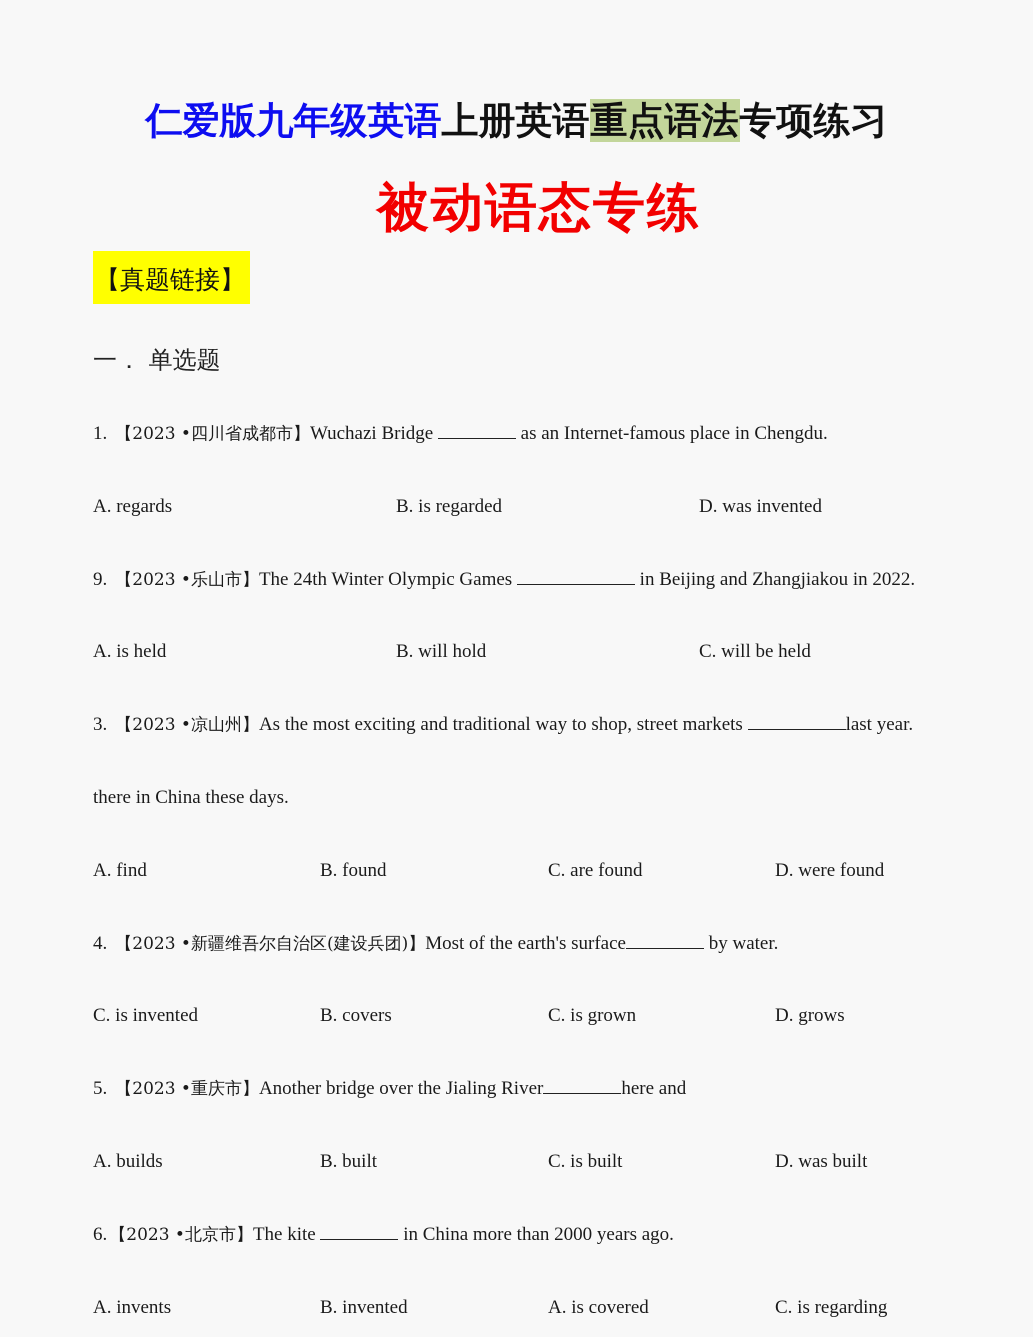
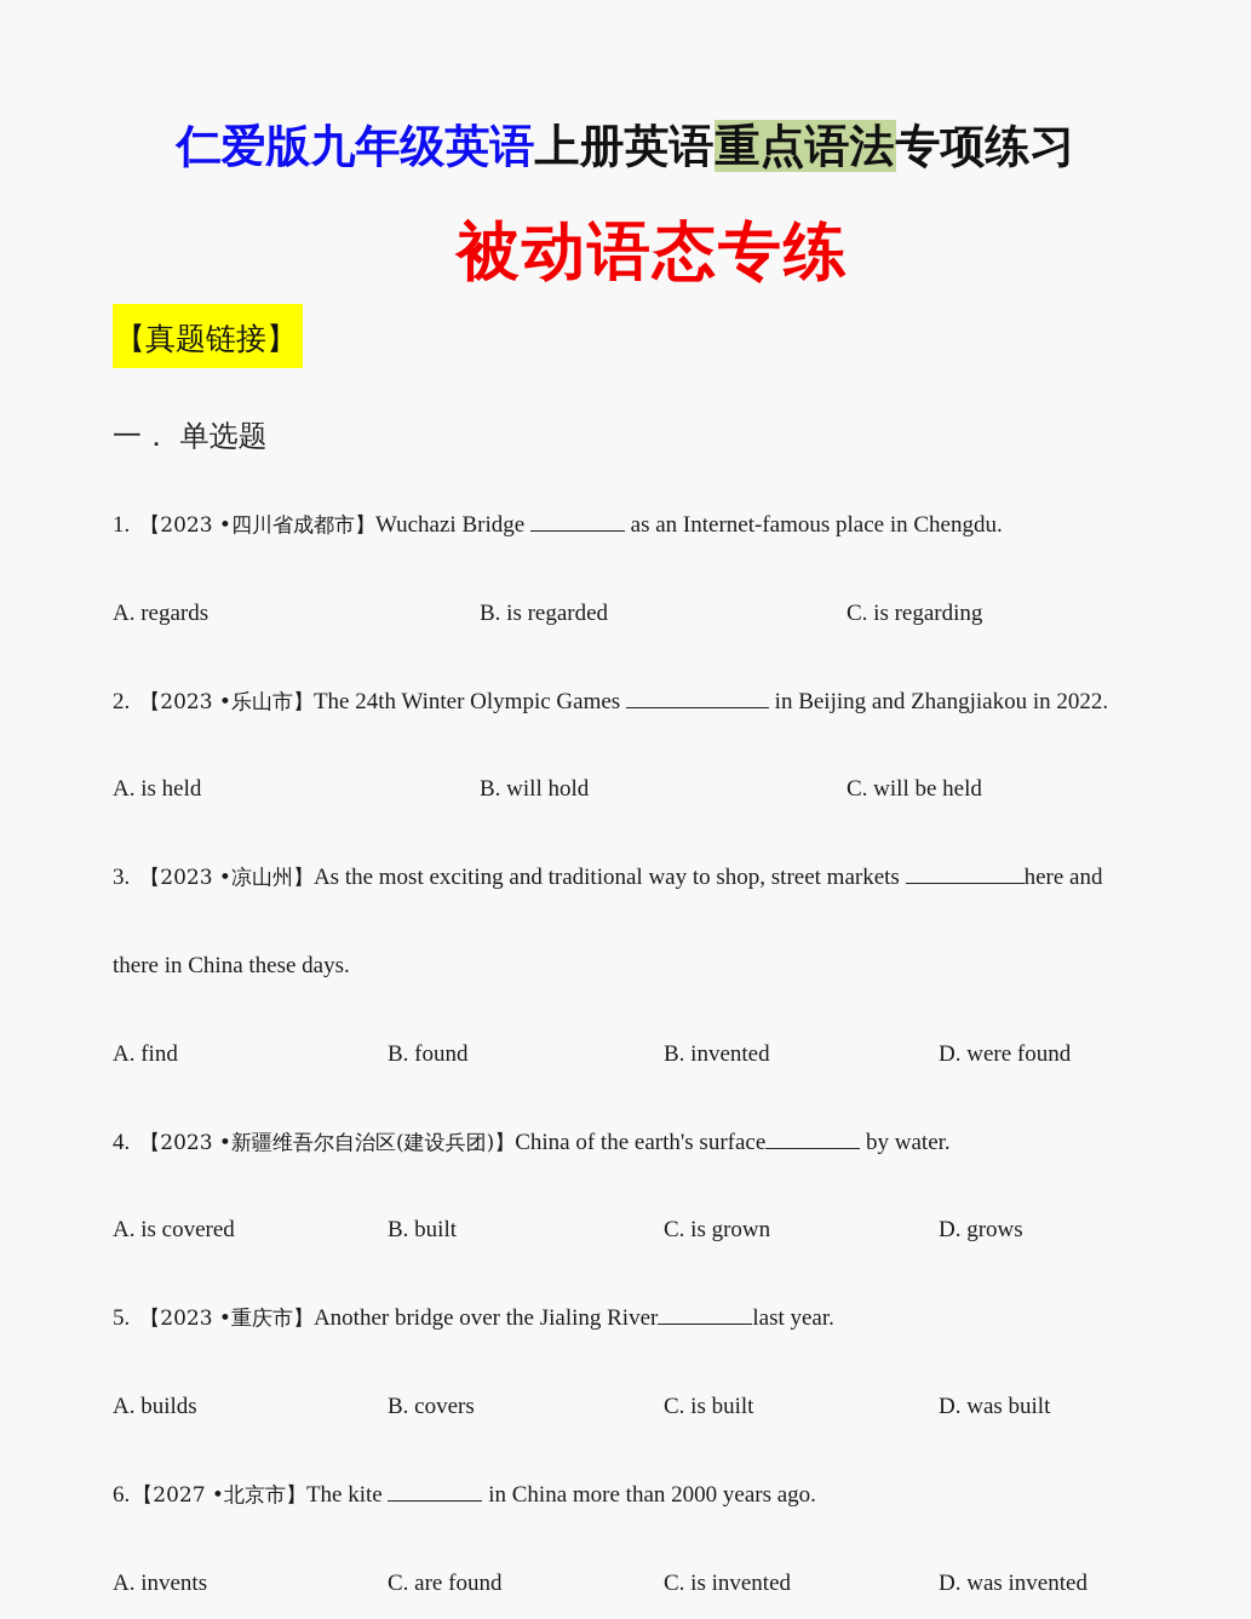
  仁爱版九年级英语上册英语重点语法专项练习
  被动语态专练
  【真题链接】
  一． 单选题
  1. 【2023 •四川省成都市】Wuchazi Bridge as an Internet-famous place in Chengdu.
  A. regards
  B. is regarded
- D. was invented
+ C. is regarding
- 9. 【2023 •乐山市】The 24th Winter Olympic Games in Beijing and Zhangjiakou in 2022.
+ 2. 【2023 •乐山市】The 24th Winter Olympic Games in Beijing and Zhangjiakou in 2022.
  A. is held
  B. will hold
  C. will be held
- 3. 【2023 •凉山州】As the most exciting and traditional way to shop, street markets last year.
+ 3. 【2023 •凉山州】As the most exciting and traditional way to shop, street markets here and
  there in China these days.
  A. find
  B. found
- C. are found
+ B. invented
  D. were found
- 4. 【2023 •新疆维吾尔自治区(建设兵团)】Most of the earth's surface by water.
+ 4. 【2023 •新疆维吾尔自治区(建设兵团)】China of the earth's surface by water.
- C. is invented
+ A. is covered
- B. covers
+ B. built
  C. is grown
  D. grows
- 5. 【2023 •重庆市】Another bridge over the Jialing River here and
+ 5. 【2023 •重庆市】Another bridge over the Jialing River last year.
  A. builds
- B. built
+ B. covers
  C. is built
  D. was built
- 6.【2023 •北京市】The kite in China more than 2000 years ago.
+ 6.【2027 •北京市】The kite in China more than 2000 years ago.
  A. invents
- B. invented
+ C. are found
- A. is covered
+ C. is invented
- C. is regarding
+ D. was invented
